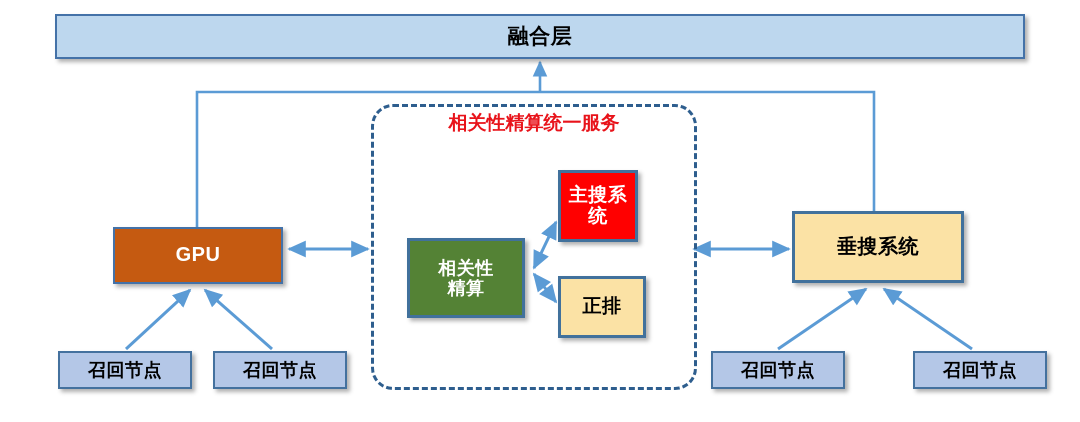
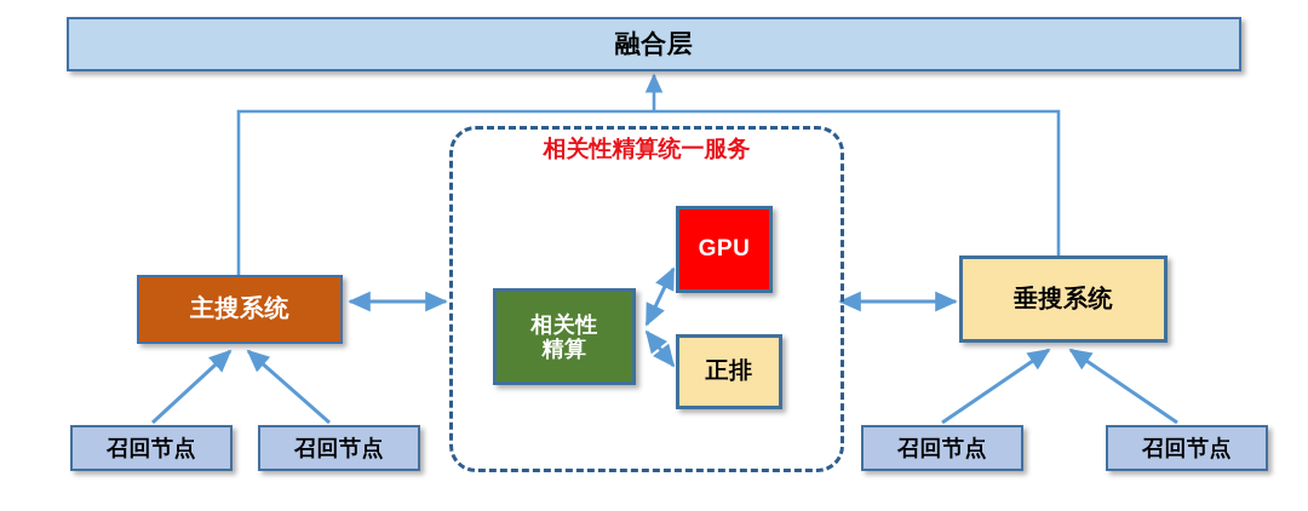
  相关性精算统一服务
  融合层
- GPU
+ 主搜系统
  垂搜系统
  相关性
  精算
- 主搜系统
+ GPU
  正排
  召回节点
  召回节点
  召回节点
  召回节点
